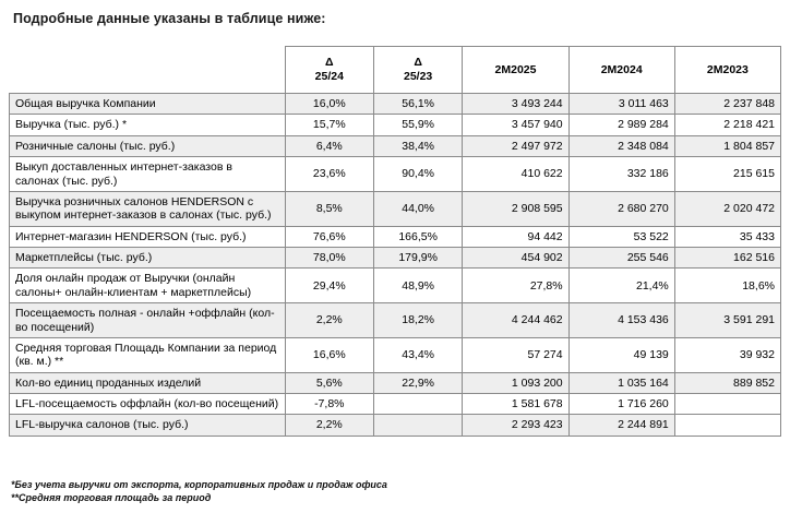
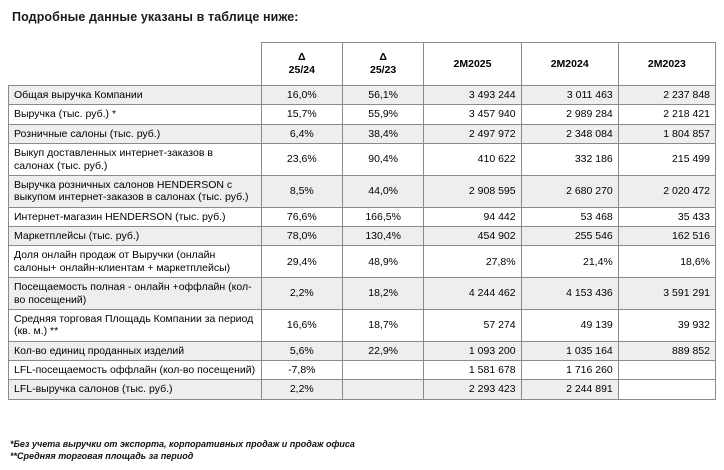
  Подробные данные указаны в таблице ниже:
  	Δ 25/24	Δ 25/23	2M2025	2M2024	2M2023
  Общая выручка Компании	16,0%	56,1%	3 493 244	3 011 463	2 237 848
  Выручка (тыс. руб.) *	15,7%	55,9%	3 457 940	2 989 284	2 218 421
  Розничные салоны (тыс. руб.)	6,4%	38,4%	2 497 972	2 348 084	1 804 857
- Выкуп доставленных интернет-заказов в салонах (тыс. руб.)	23,6%	90,4%	410 622	332 186	215 615
+ Выкуп доставленных интернет-заказов в салонах (тыс. руб.)	23,6%	90,4%	410 622	332 186	215 499
  Выручка розничных салонов HENDERSON с выкупом интернет-заказов в салонах (тыс. руб.)	8,5%	44,0%	2 908 595	2 680 270	2 020 472
- Интернет-магазин HENDERSON (тыс. руб.)	76,6%	166,5%	94 442	53 522	35 433
+ Интернет-магазин HENDERSON (тыс. руб.)	76,6%	166,5%	94 442	53 468	35 433
- Маркетплейсы (тыс. руб.)	78,0%	179,9%	454 902	255 546	162 516
+ Маркетплейсы (тыс. руб.)	78,0%	130,4%	454 902	255 546	162 516
  Доля онлайн продаж от Выручки (онлайн салоны+ онлайн-клиентам + маркетплейсы)	29,4%	48,9%	27,8%	21,4%	18,6%
  Посещаемость полная - онлайн +оффлайн (кол-во посещений)	2,2%	18,2%	4 244 462	4 153 436	3 591 291
- Средняя торговая Площадь Компании за период (кв. м.) **	16,6%	43,4%	57 274	49 139	39 932
+ Средняя торговая Площадь Компании за период (кв. м.) **	16,6%	18,7%	57 274	49 139	39 932
  Кол-во единиц проданных изделий	5,6%	22,9%	1 093 200	1 035 164	889 852
  LFL-посещаемость оффлайн (кол-во посещений)	-7,8%		1 581 678	1 716 260
  LFL-выручка салонов (тыс. руб.)	2,2%		2 293 423	2 244 891
  *Без учета выручки от экспорта, корпоративных продаж и продаж офиса
  **Средняя торговая площадь за период
